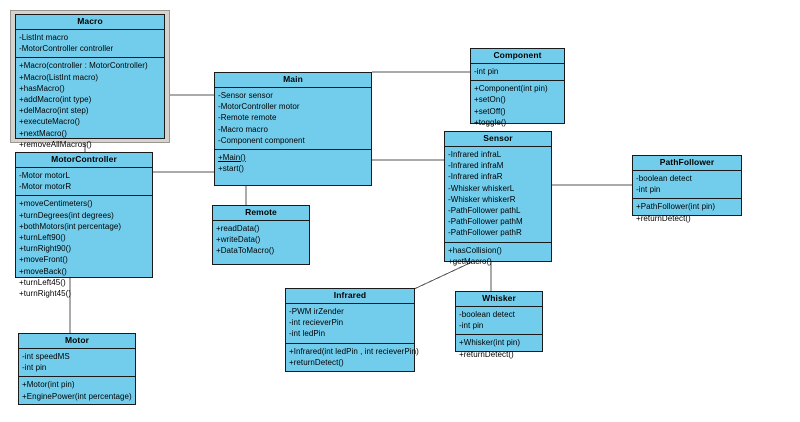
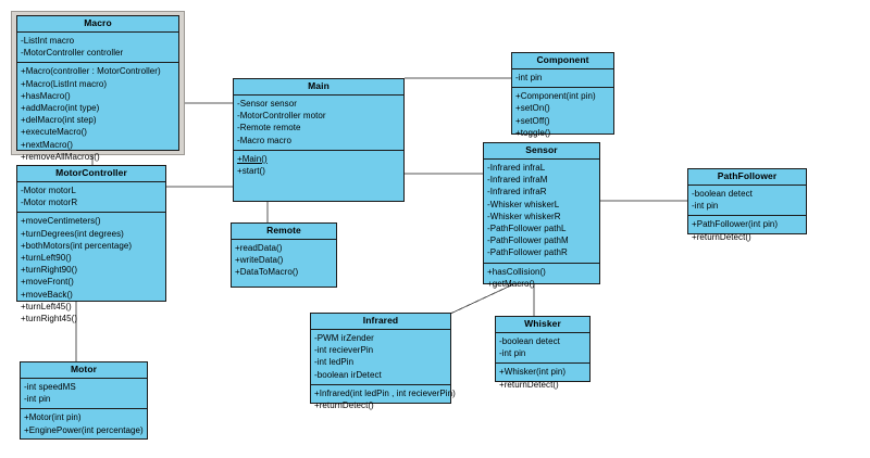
  Macro
  -ListInt macro
  -MotorController controller
  +Macro(controller : MotorController)
  +Macro(ListInt macro)
  +hasMacro()
  +addMacro(int type)
  +delMacro(int step)
  +executeMacro()
  +nextMacro()
  +removeAllMacros()
  MotorController
  -Motor motorL
  -Motor motorR
  +moveCentimeters()
  +turnDegrees(int degrees)
  +bothMotors(int percentage)
  +turnLeft90()
  +turnRight90()
  +moveFront()
  +moveBack()
  +turnLeft45()
  +turnRight45()
  Motor
  -int speedMS
  -int pin
  +Motor(int pin)
  +EnginePower(int percentage)
  Main
  -Sensor sensor
  -MotorController motor
  -Remote remote
  -Macro macro
- -Component component
  +Main()
  +start()
  Remote
  +readData()
  +writeData()
  +DataToMacro()
  Component
  -int pin
  +Component(int pin)
  +setOn()
  +setOff()
  +toggle()
  Sensor
  -Infrared infraL
  -Infrared infraM
  -Infrared infraR
  -Whisker whiskerL
  -Whisker whiskerR
  -PathFollower pathL
  -PathFollower pathM
  -PathFollower pathR
  +hasCollision()
  +getMacro()
  PathFollower
  -boolean detect
  -int pin
  +PathFollower(int pin)
  +returnDetect()
  Infrared
  -PWM irZender
  -int recieverPin
  -int ledPin
+ -boolean irDetect
  +Infrared(int ledPin , int recieverPin)
  +returnDetect()
  Whisker
  -boolean detect
  -int pin
  +Whisker(int pin)
  +returnDetect()
